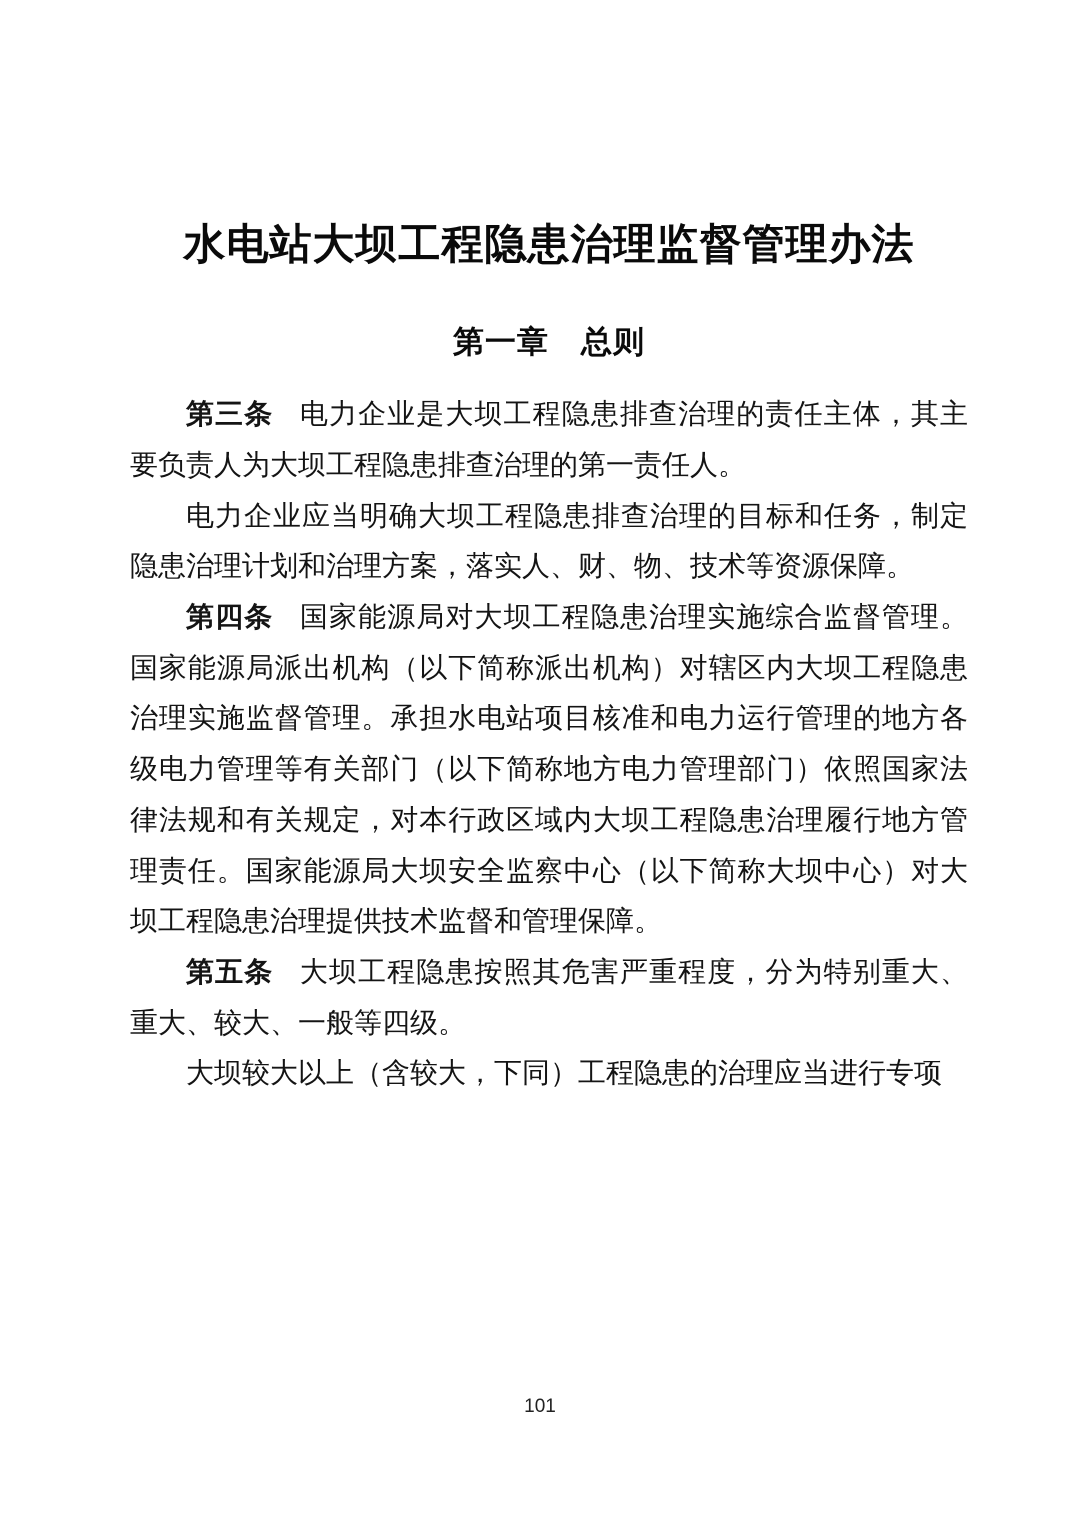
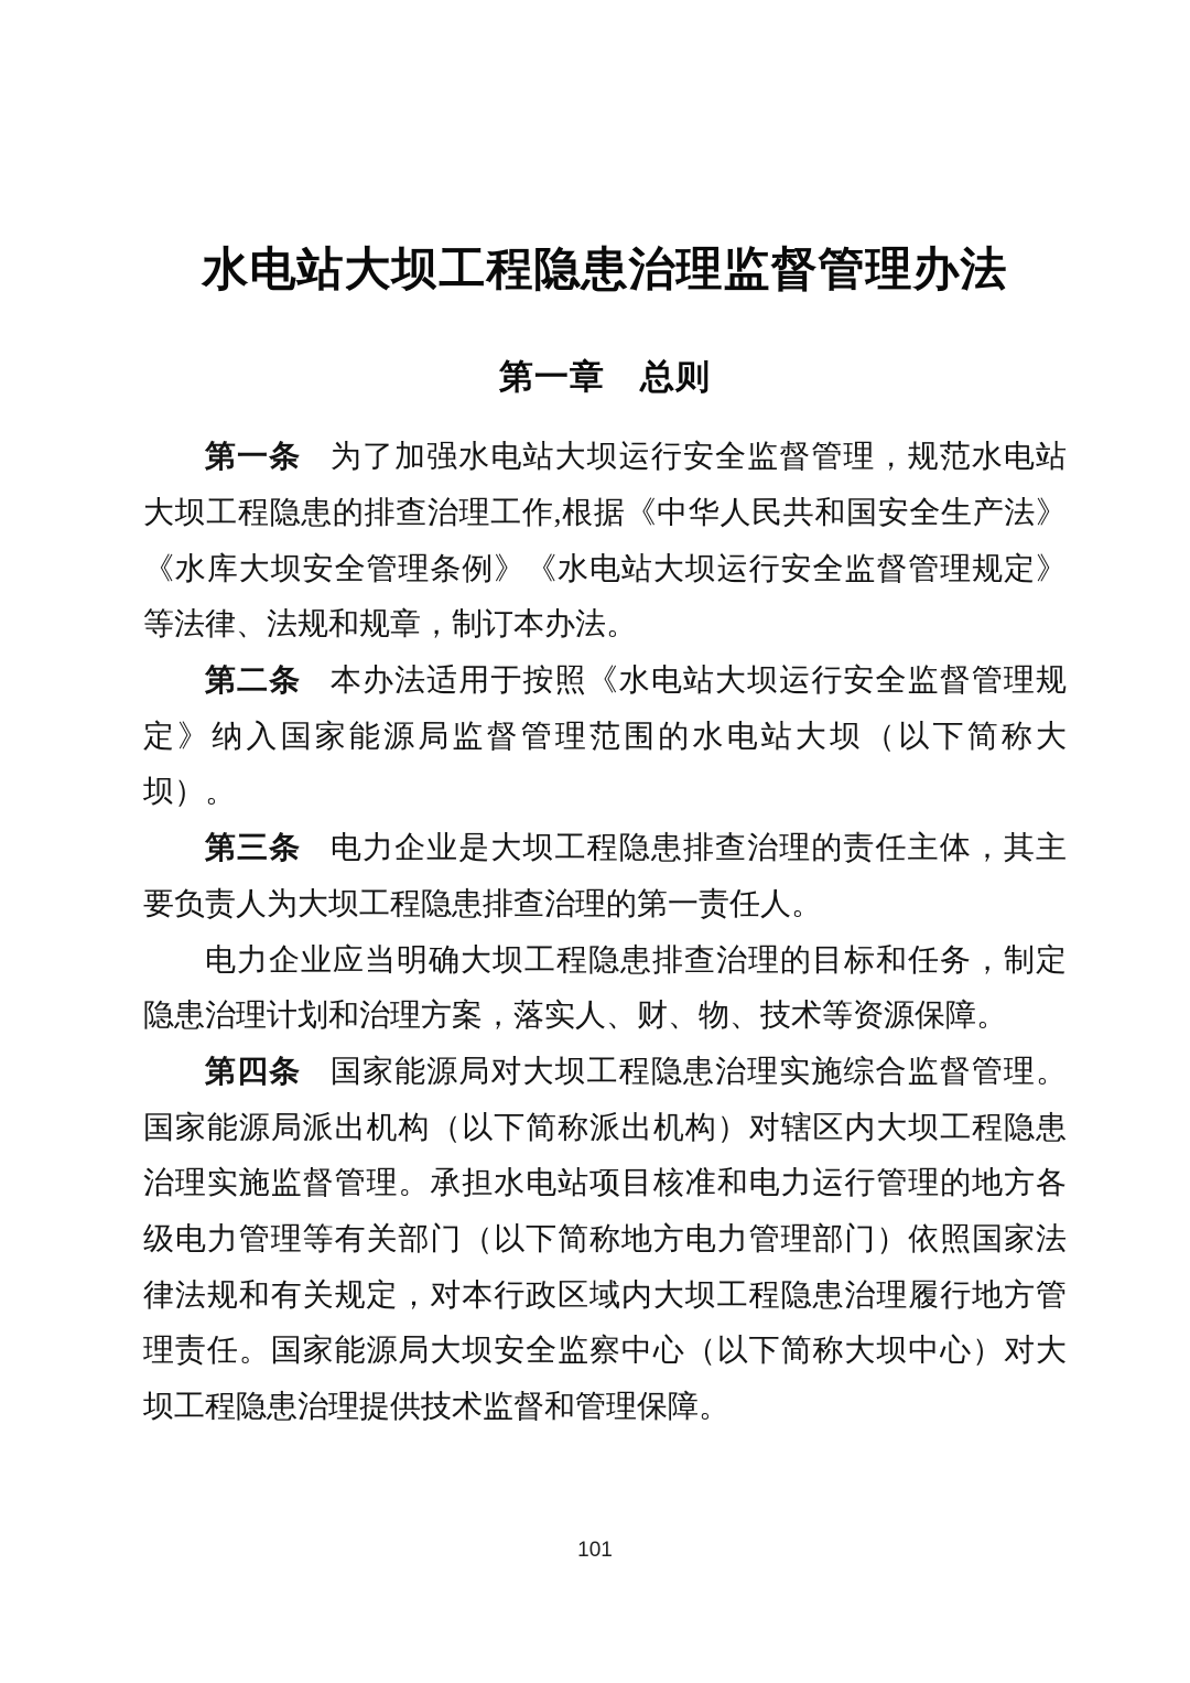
  水电站大坝工程隐患治理监督管理办法
  第一章 总则
+ 第一条 为了加强水电站大坝运行安全监督管理，规范水电站大坝工程隐患的排查治理工作,根据《中华人民共和国安全生产法》《水库大坝安全管理条例》《水电站大坝运行安全监督管理规定》等法律、法规和规章，制订本办法。
+ 第二条 本办法适用于按照《水电站大坝运行安全监督管理规定》纳入国家能源局监督管理范围的水电站大坝（以下简称大坝）。
  第三条 电力企业是大坝工程隐患排查治理的责任主体，其主要负责人为大坝工程隐患排查治理的第一责任人。
  电力企业应当明确大坝工程隐患排查治理的目标和任务，制定隐患治理计划和治理方案，落实人、财、物、技术等资源保障。
  第四条 国家能源局对大坝工程隐患治理实施综合监督管理。国家能源局派出机构（以下简称派出机构）对辖区内大坝工程隐患治理实施监督管理。承担水电站项目核准和电力运行管理的地方各级电力管理等有关部门（以下简称地方电力管理部门）依照国家法律法规和有关规定，对本行政区域内大坝工程隐患治理履行地方管理责任。国家能源局大坝安全监察中心（以下简称大坝中心）对大坝工程隐患治理提供技术监督和管理保障。
- 第五条 大坝工程隐患按照其危害严重程度，分为特别重大、重大、较大、一般等四级。
- 大坝较大以上（含较大，下同）工程隐患的治理应当进行专项
  101
